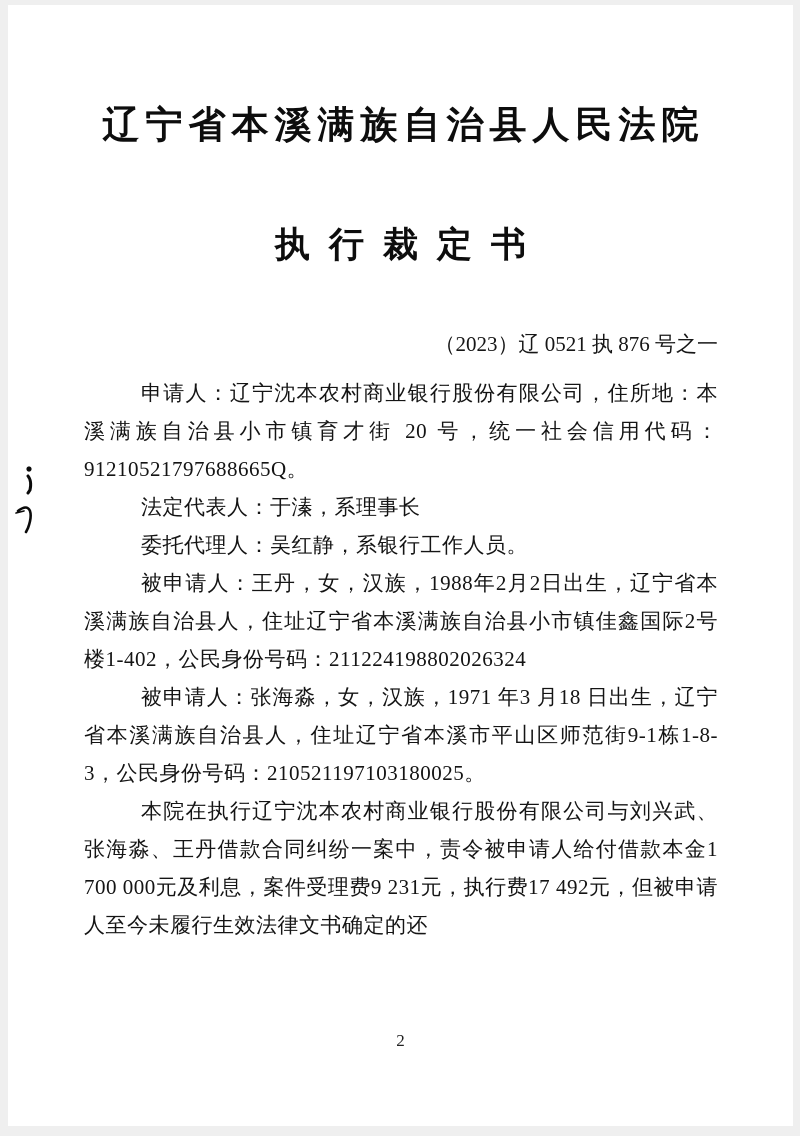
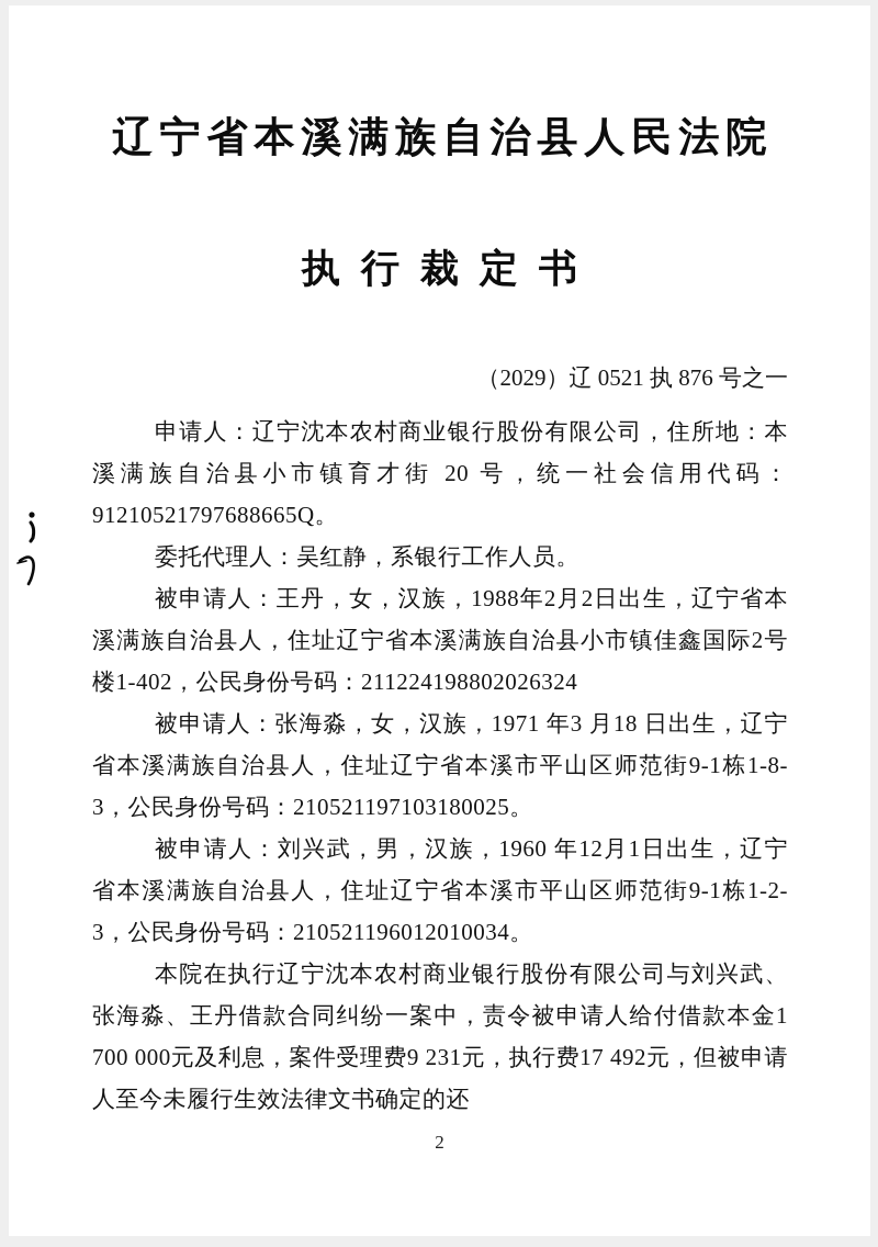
  辽宁省本溪满族自治县人民法院
  执行裁定书
- （2023）辽 0521 执 876 号之一
+ （2029）辽 0521 执 876 号之一
  申请人：辽宁沈本农村商业银行股份有限公司，住所地：本溪满族自治县小市镇育才街 20 号，统一社会信用代码：91210521797688665Q。
- 法定代表人：于溱，系理事长
  委托代理人：吴红静，系银行工作人员。
  被申请人：王丹，女，汉族，1988年2月2日出生，辽宁省本溪满族自治县人，住址辽宁省本溪满族自治县小市镇佳鑫国际2号楼1-402，公民身份号码：211224198802026324
  被申请人：张海淼，女，汉族，1971 年3 月18 日出生，辽宁省本溪满族自治县人，住址辽宁省本溪市平山区师范街9-1栋1-8-3，公民身份号码：210521197103180025。
+ 被申请人：刘兴武，男，汉族，1960 年12月1日出生，辽宁省本溪满族自治县人，住址辽宁省本溪市平山区师范街9-1栋1-2-3，公民身份号码：210521196012010034。
  本院在执行辽宁沈本农村商业银行股份有限公司与刘兴武、张海淼、王丹借款合同纠纷一案中，责令被申请人给付借款本金1 700 000元及利息，案件受理费9 231元，执行费17 492元，但被申请人至今未履行生效法律文书确定的还
  2
